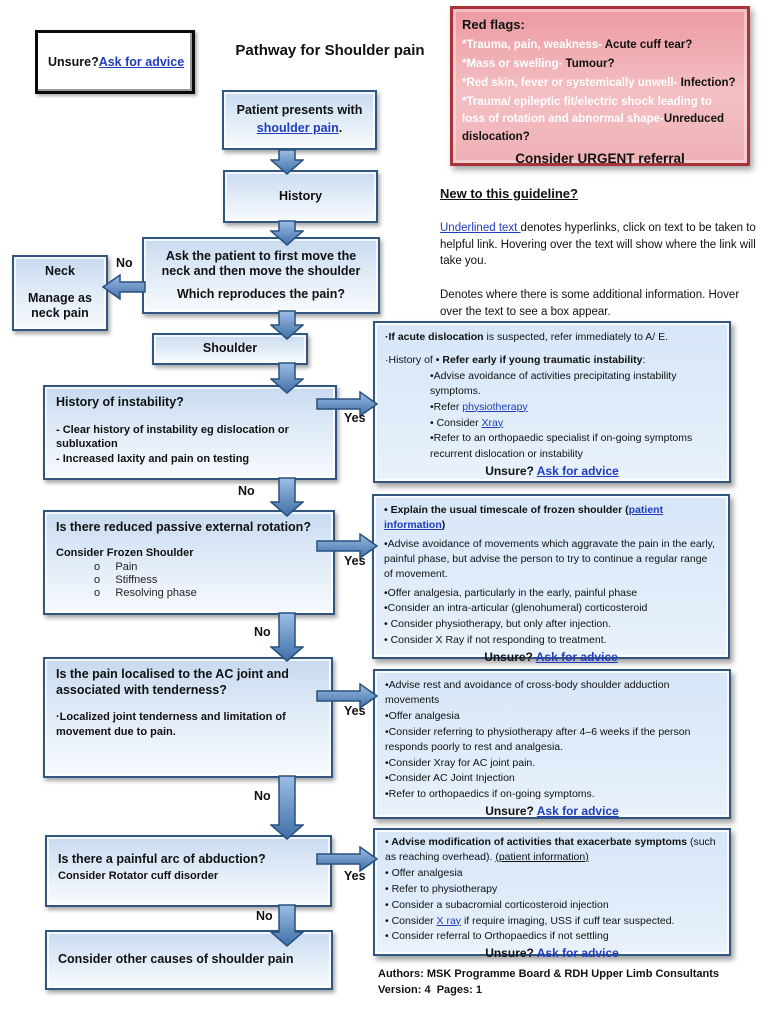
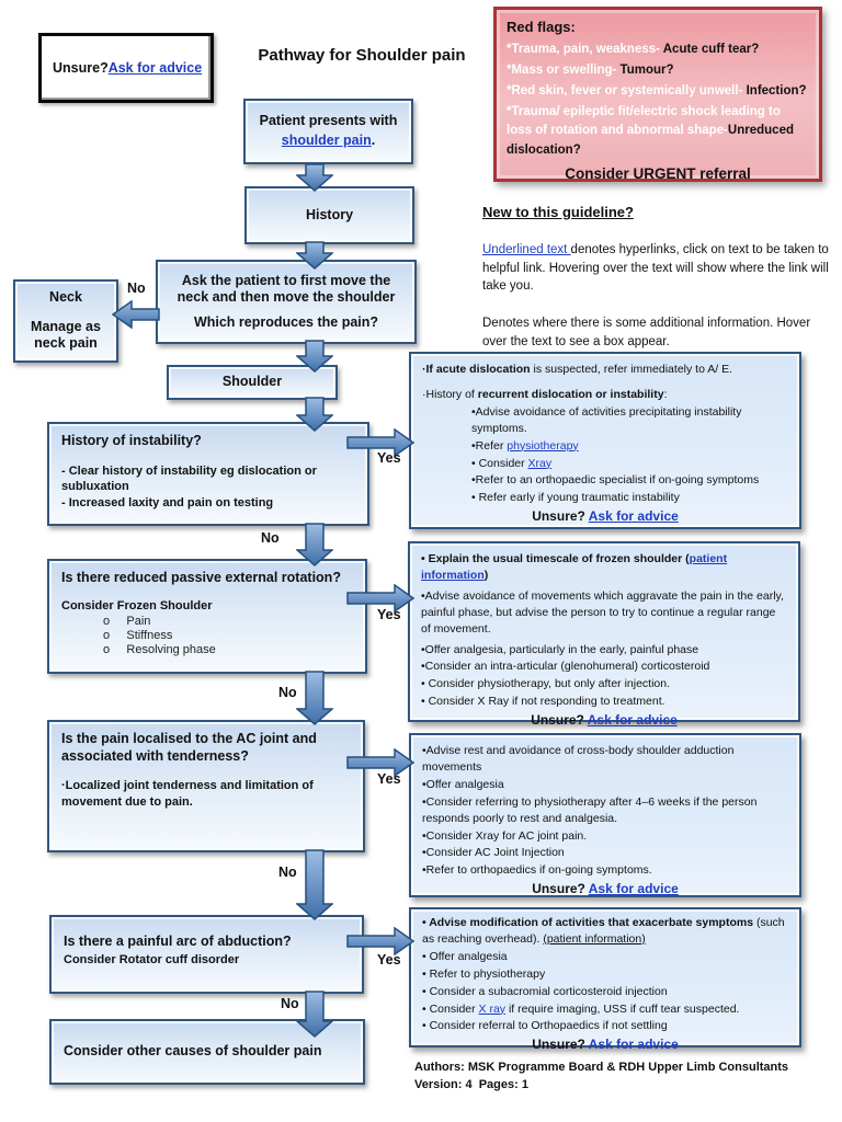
  Unsure?
  Ask for advice
  Pathway for Shoulder pain
  Red flags:
  *Trauma, pain, weakness- Acute cuff tear?
  *Mass or swelling- Tumour?
  *Red skin, fever or systemically unwell- Infection?
  *Trauma/ epileptic fit/electric shock leading to loss of rotation and abnormal shape-Unreduced dislocation?
  Consider URGENT referral
  New to this guideline?
  Underlined text denotes hyperlinks, click on text to be taken to helpful link. Hovering over the text will show where the link will take you.
  Denotes where there is some additional information. Hover over the text to see a box appear.
  Patient presents with
  shoulder pain.
  History
  Ask the patient to first move the neck and then move the shoulder
  Which reproduces the pain?
  Neck
  Manage as neck pain
  Shoulder
  History of instability?
  - Clear history of instability eg dislocation or subluxation
  - Increased laxity and pain on testing
  Is there reduced passive external rotation?
  Consider Frozen Shoulder
  o Pain
  o Stiffness
  o Resolving phase
  Is the pain localised to the AC joint and associated with tenderness?
  ·Localized joint tenderness and limitation of movement due to pain.
  Is there a painful arc of abduction?
  Consider Rotator cuff disorder
  Consider other causes of shoulder pain
  ·If acute dislocation is suspected, refer immediately to A/ E.
- ·History of • Refer early if young traumatic instability:
+ ·History of recurrent dislocation or instability:
  •Advise avoidance of activities precipitating instability symptoms.
  •Refer physiotherapy
  • Consider Xray
  •Refer to an orthopaedic specialist if on-going symptoms
- recurrent dislocation or instability
+ • Refer early if young traumatic instability
  Unsure? Ask for advice
  • Explain the usual timescale of frozen shoulder (patient information)
  •Advise avoidance of movements which aggravate the pain in the early, painful phase, but advise the person to try to continue a regular range of movement.
  •Offer analgesia, particularly in the early, painful phase
  •Consider an intra-articular (glenohumeral) corticosteroid
  • Consider physiotherapy, but only after injection.
  • Consider X Ray if not responding to treatment.
  Unsure? Ask for advice
  •Advise rest and avoidance of cross-body shoulder adduction movements
  •Offer analgesia
  •Consider referring to physiotherapy after 4–6 weeks if the person responds poorly to rest and analgesia.
  •Consider Xray for AC joint pain.
  •Consider AC Joint Injection
  •Refer to orthopaedics if on-going symptoms.
  Unsure? Ask for advice
  • Advise modification of activities that exacerbate symptoms (such as reaching overhead). (patient information)
  • Offer analgesia
  • Refer to physiotherapy
  • Consider a subacromial corticosteroid injection
  • Consider X ray if require imaging, USS if cuff tear suspected.
  • Consider referral to Orthopaedics if not settling
  Unsure? Ask for advice
  No
  Yes
  No
  Yes
  No
  Yes
  No
  Yes
  No
  Authors: MSK Programme Board & RDH Upper Limb Consultants
  Version: 4 Pages: 1
